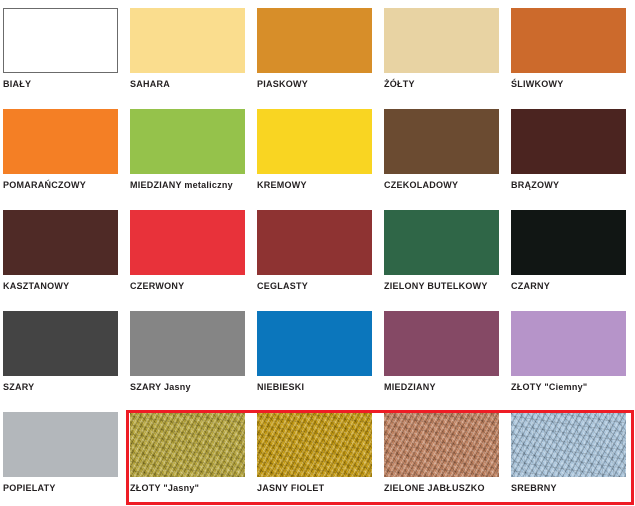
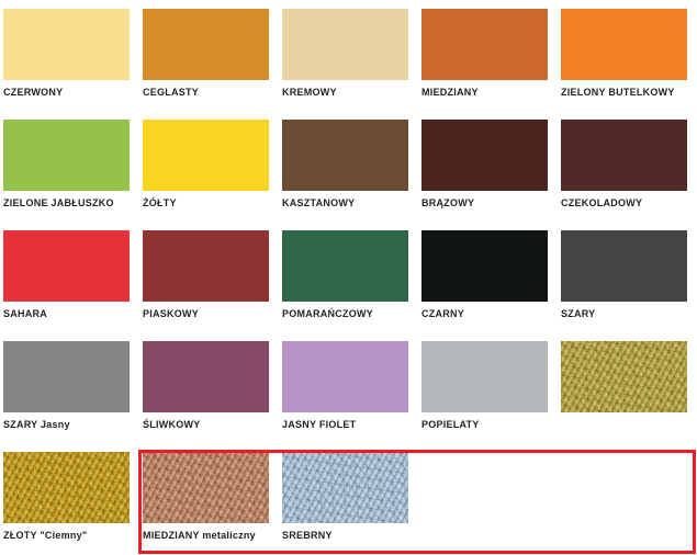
- BIAŁY
- SAHARA
+ CZERWONY
- PIASKOWY
+ CEGLASTY
- ŻÓŁTY
+ KREMOWY
- ŚLIWKOWY
+ MIEDZIANY
- POMARAŃCZOWY
+ ZIELONY BUTELKOWY
- MIEDZIANY metaliczny
+ ZIELONE JABŁUSZKO
- KREMOWY
+ ŻÓŁTY
- CZEKOLADOWY
+ KASZTANOWY
  BRĄZOWY
- KASZTANOWY
+ CZEKOLADOWY
- CZERWONY
+ SAHARA
- CEGLASTY
+ PIASKOWY
- ZIELONY BUTELKOWY
+ POMARAŃCZOWY
  CZARNY
  SZARY
  SZARY Jasny
- NIEBIESKI
- MIEDZIANY
+ ŚLIWKOWY
- ZŁOTY "Ciemny"
+ JASNY FIOLET
  POPIELATY
- ZŁOTY "Jasny"
- JASNY FIOLET
+ ZŁOTY "Ciemny"
- ZIELONE JABŁUSZKO
+ MIEDZIANY metaliczny
  SREBRNY
